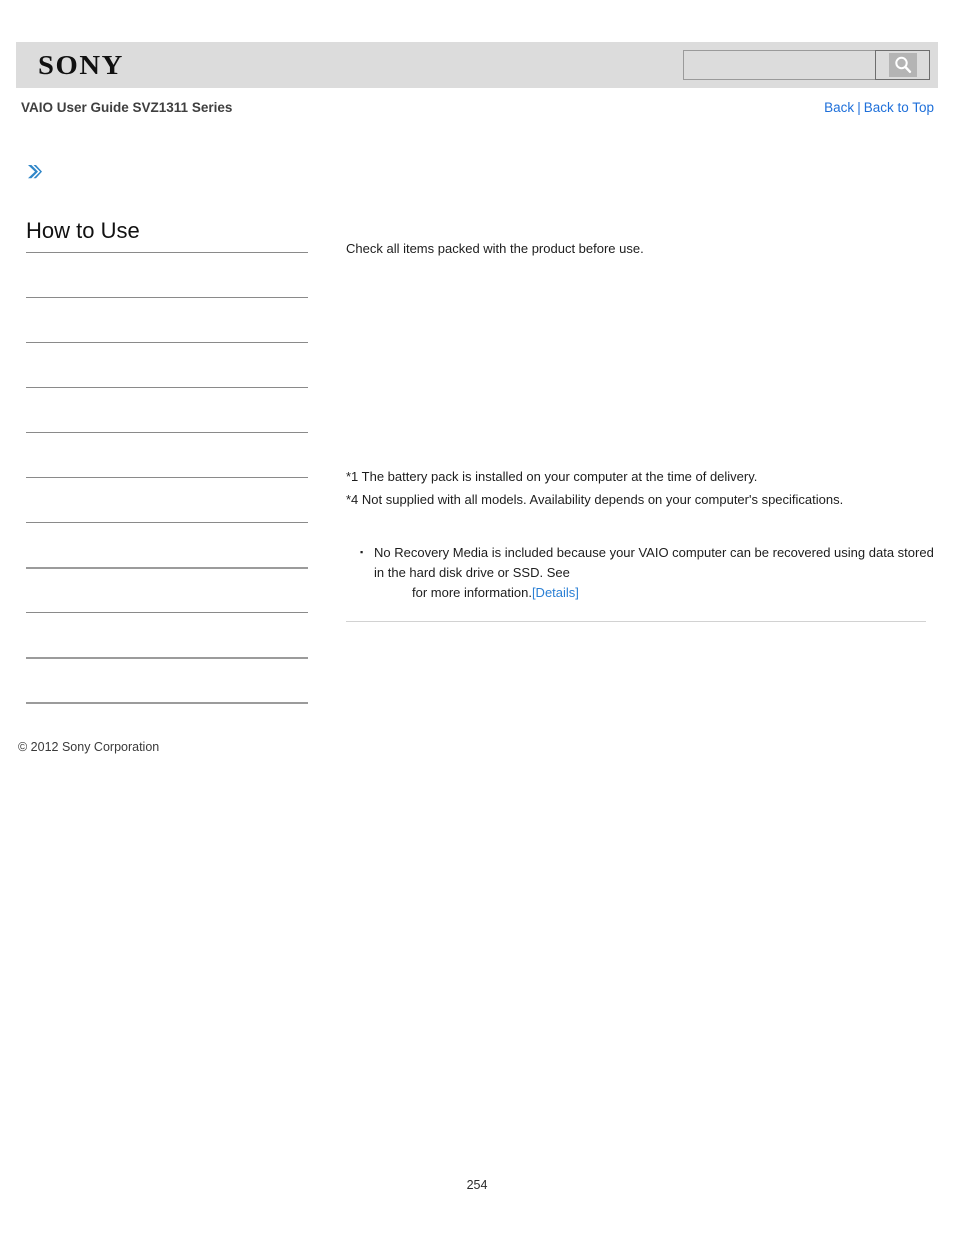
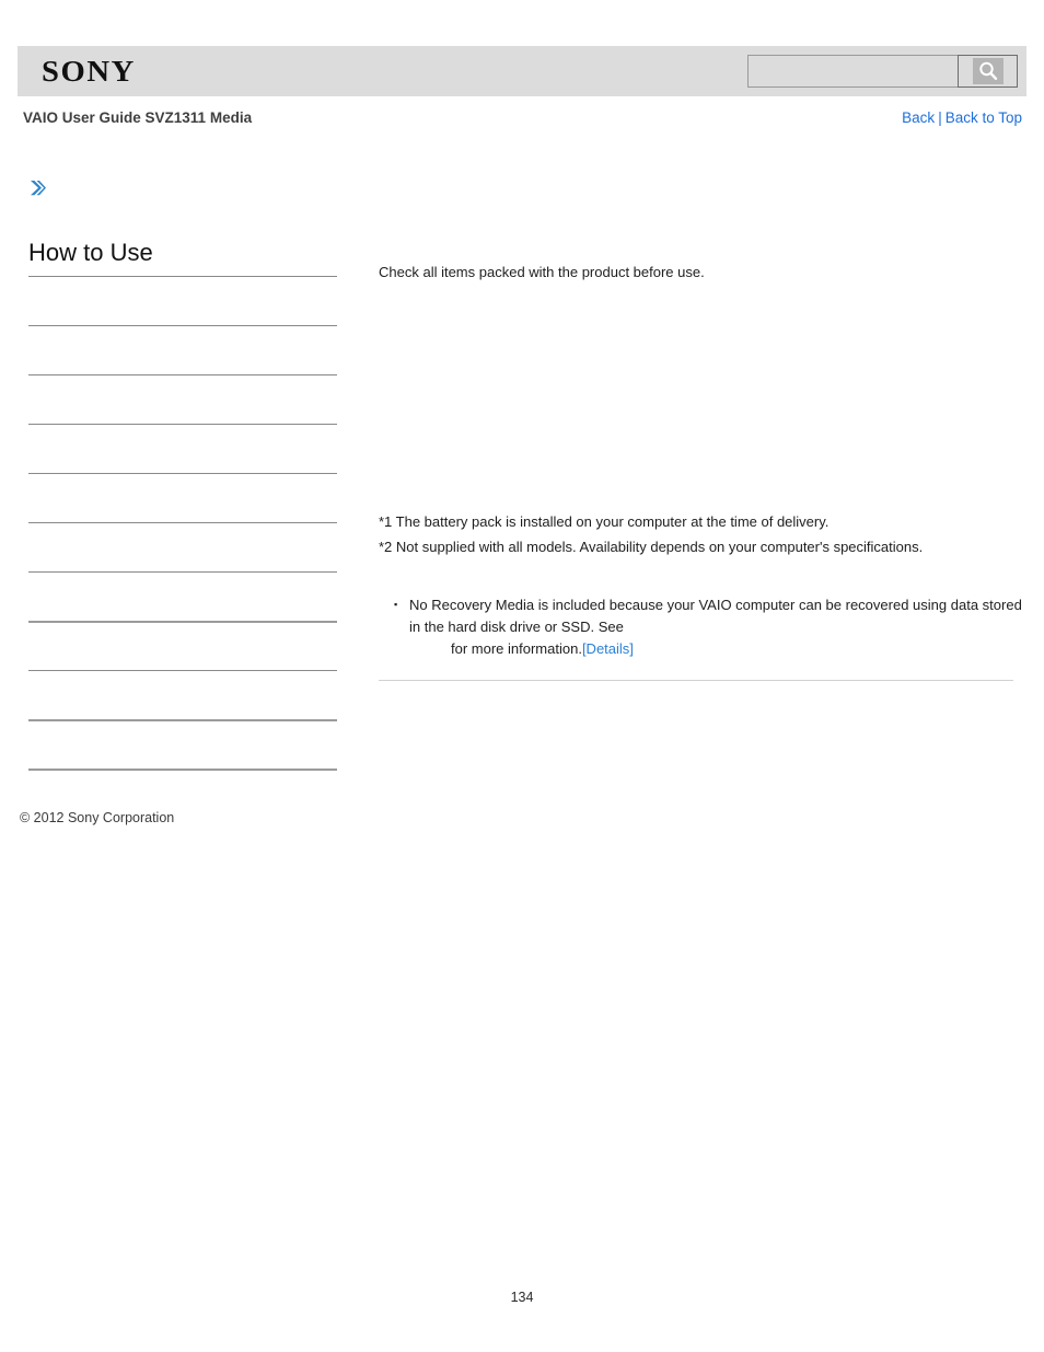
  SONY
- VAIO User Guide SVZ1311 Series
+ VAIO User Guide SVZ1311 Media
  Back | Back to Top
  How to Use
  © 2012 Sony Corporation
  Check all items packed with the product before use.
  *1 The battery pack is installed on your computer at the time of delivery.
- *4 Not supplied with all models. Availability depends on your computer's specifications.
+ *2 Not supplied with all models. Availability depends on your computer's specifications.
  No Recovery Media is included because your VAIO computer can be recovered using data stored in the hard disk drive or SSD. See
  for more information.[Details]
- 254
+ 134
